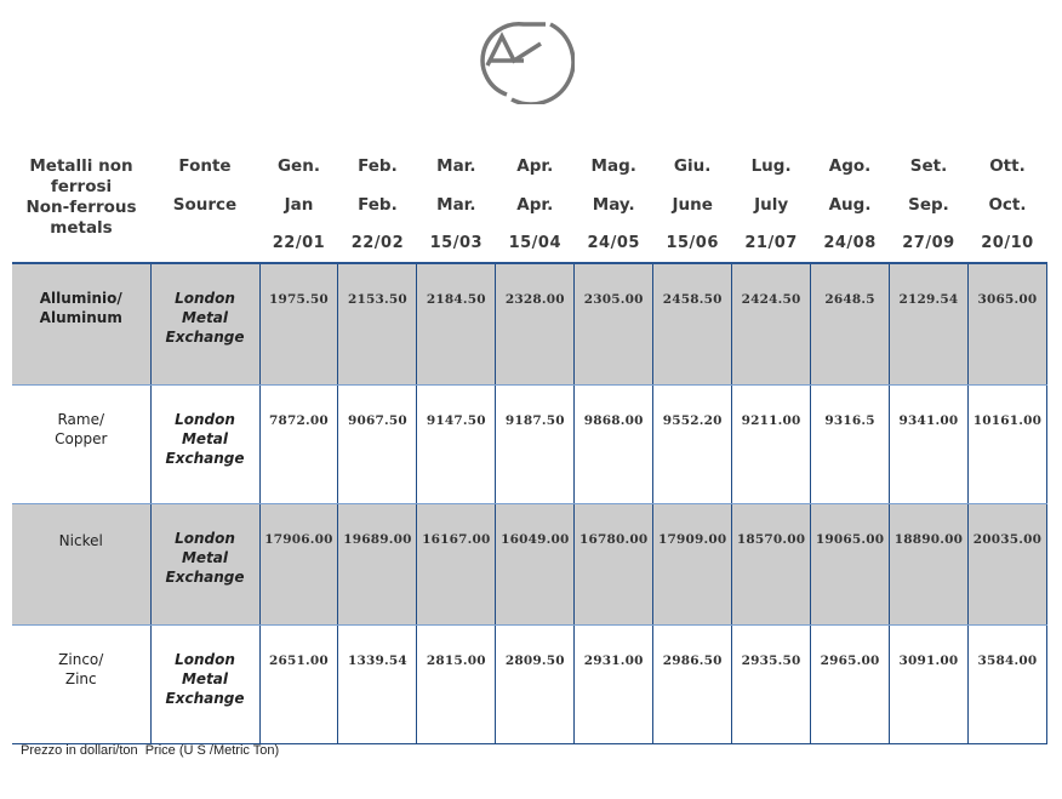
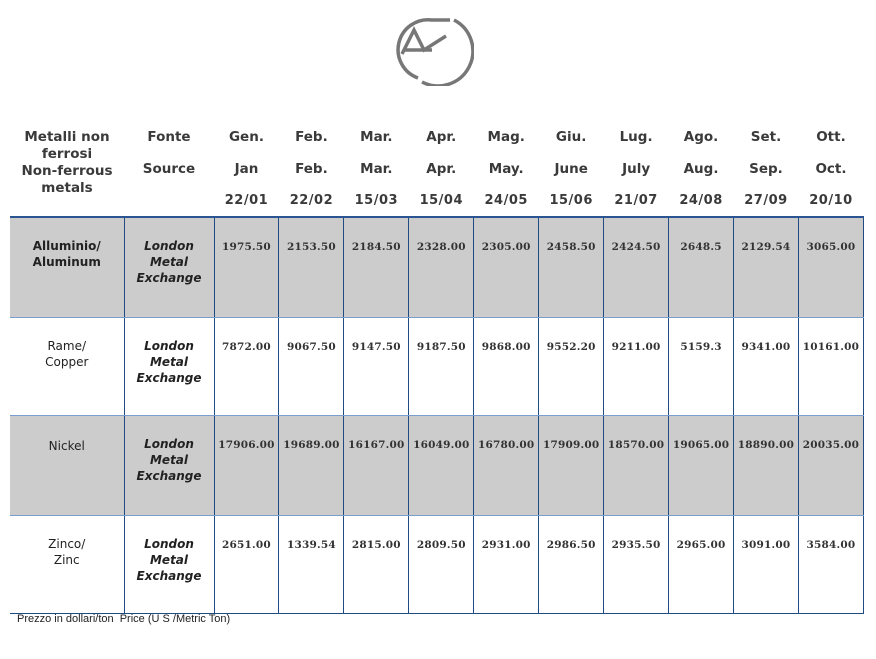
  Metalli non ferrosi Non-ferrous metals	Fonte Source	Gen.Jan22/01	Feb.Feb.22/02	Mar.Mar.15/03	Apr.Apr.15/04	Mag.May.24/05	Giu.June15/06	Lug.July21/07	Ago.Aug.24/08	Set.Sep.27/09	Ott.Oct.20/10
  Alluminio/Aluminum	London MetalExchange	1975.50	2153.50	2184.50	2328.00	2305.00	2458.50	2424.50	2648.5	2129.54	3065.00
- Rame/Copper	London MetalExchange	7872.00	9067.50	9147.50	9187.50	9868.00	9552.20	9211.00	9316.5	9341.00	10161.00
+ Rame/Copper	London MetalExchange	7872.00	9067.50	9147.50	9187.50	9868.00	9552.20	9211.00	5159.3	9341.00	10161.00
  Nickel	London MetalExchange	17906.00	19689.00	16167.00	16049.00	16780.00	17909.00	18570.00	19065.00	18890.00	20035.00
  Zinco/Zinc	London MetalExchange	2651.00	1339.54	2815.00	2809.50	2931.00	2986.50	2935.50	2965.00	3091.00	3584.00
  Prezzo in dollari/ton Price (U S /Metric Ton)
